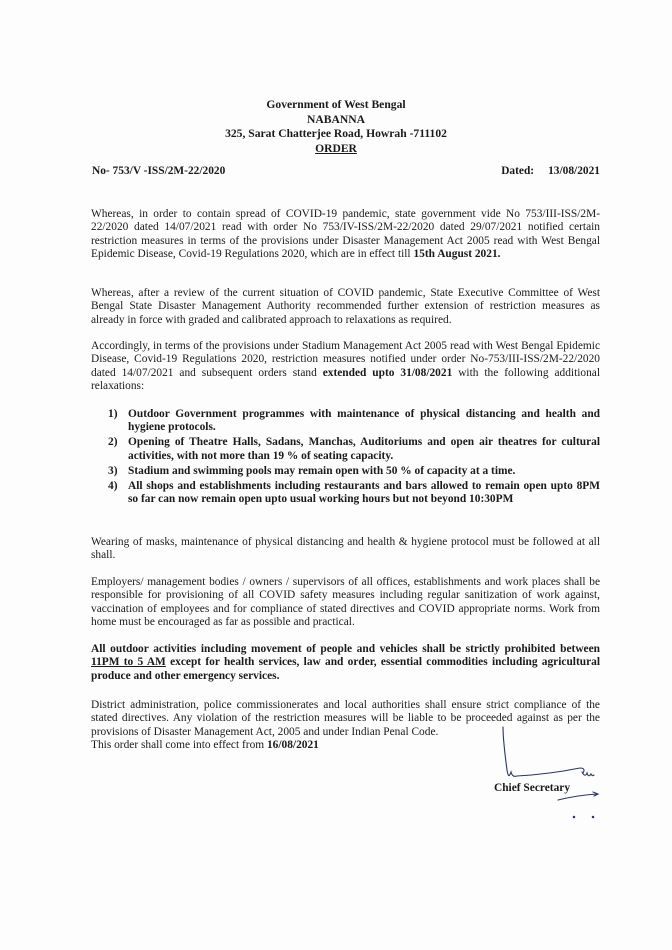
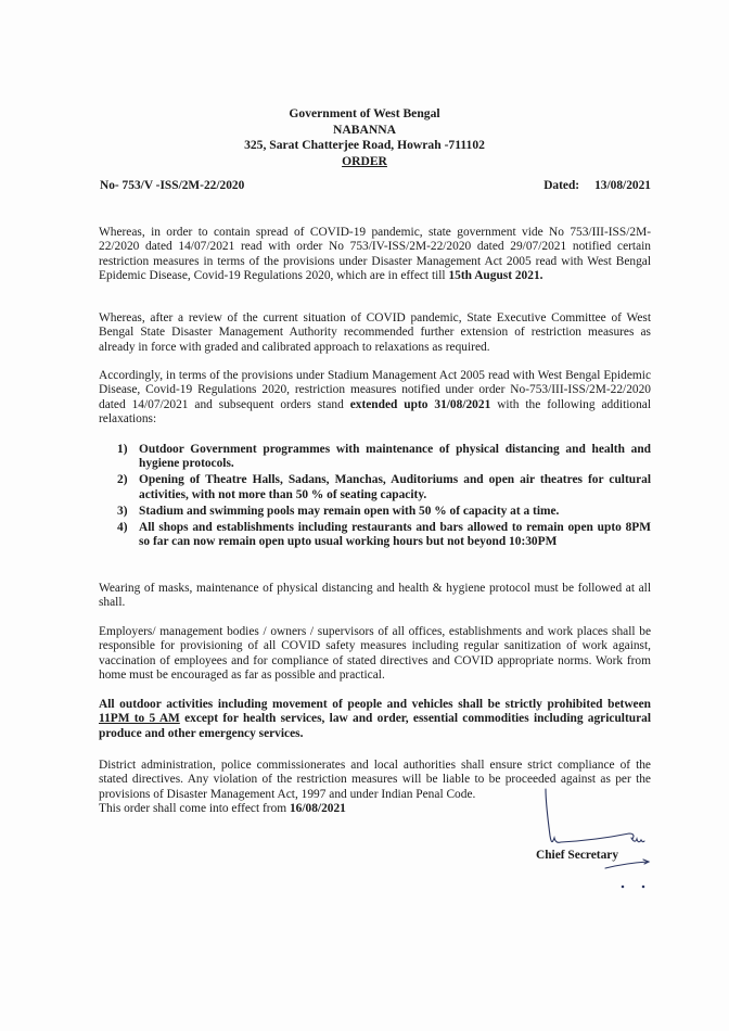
  Government of West Bengal
  NABANNA
  325, Sarat Chatterjee Road, Howrah -711102
  ORDER
  No- 753/V -ISS/2M-22/2020
  Dated: 13/08/2021
  Whereas, in order to contain spread of COVID-19 pandemic, state government vide No 753/III-ISS/2M-22/2020 dated 14/07/2021 read with order No 753/IV-ISS/2M-22/2020 dated 29/07/2021 notified certain restriction measures in terms of the provisions under Disaster Management Act 2005 read with West Bengal Epidemic Disease, Covid-19 Regulations 2020, which are in effect till 15th August 2021.
  Whereas, after a review of the current situation of COVID pandemic, State Executive Committee of West Bengal State Disaster Management Authority recommended further extension of restriction measures as already in force with graded and calibrated approach to relaxations as required.
  Accordingly, in terms of the provisions under Stadium Management Act 2005 read with West Bengal Epidemic Disease, Covid-19 Regulations 2020, restriction measures notified under order No-753/III-ISS/2M-22/2020 dated 14/07/2021 and subsequent orders stand extended upto 31/08/2021 with the following additional relaxations:
  1)
  Outdoor Government programmes with maintenance of physical distancing and health and hygiene protocols.
  2)
- Opening of Theatre Halls, Sadans, Manchas, Auditoriums and open air theatres for cultural activities, with not more than 19 % of seating capacity.
+ Opening of Theatre Halls, Sadans, Manchas, Auditoriums and open air theatres for cultural activities, with not more than 50 % of seating capacity.
  3)
  Stadium and swimming pools may remain open with 50 % of capacity at a time.
  4)
  All shops and establishments including restaurants and bars allowed to remain open upto 8PM so far can now remain open upto usual working hours but not beyond 10:30PM
  Wearing of masks, maintenance of physical distancing and health & hygiene protocol must be followed at all shall.
  Employers/ management bodies / owners / supervisors of all offices, establishments and work places shall be responsible for provisioning of all COVID safety measures including regular sanitization of work against, vaccination of employees and for compliance of stated directives and COVID appropriate norms. Work from home must be encouraged as far as possible and practical.
  All outdoor activities including movement of people and vehicles shall be strictly prohibited between 11PM to 5 AM except for health services, law and order, essential commodities including agricultural produce and other emergency services.
- District administration, police commissionerates and local authorities shall ensure strict compliance of the stated directives. Any violation of the restriction measures will be liable to be proceeded against as per the provisions of Disaster Management Act, 2005 and under Indian Penal Code.
+ District administration, police commissionerates and local authorities shall ensure strict compliance of the stated directives. Any violation of the restriction measures will be liable to be proceeded against as per the provisions of Disaster Management Act, 1997 and under Indian Penal Code.
  This order shall come into effect from 16/08/2021
  Chief Secretary
